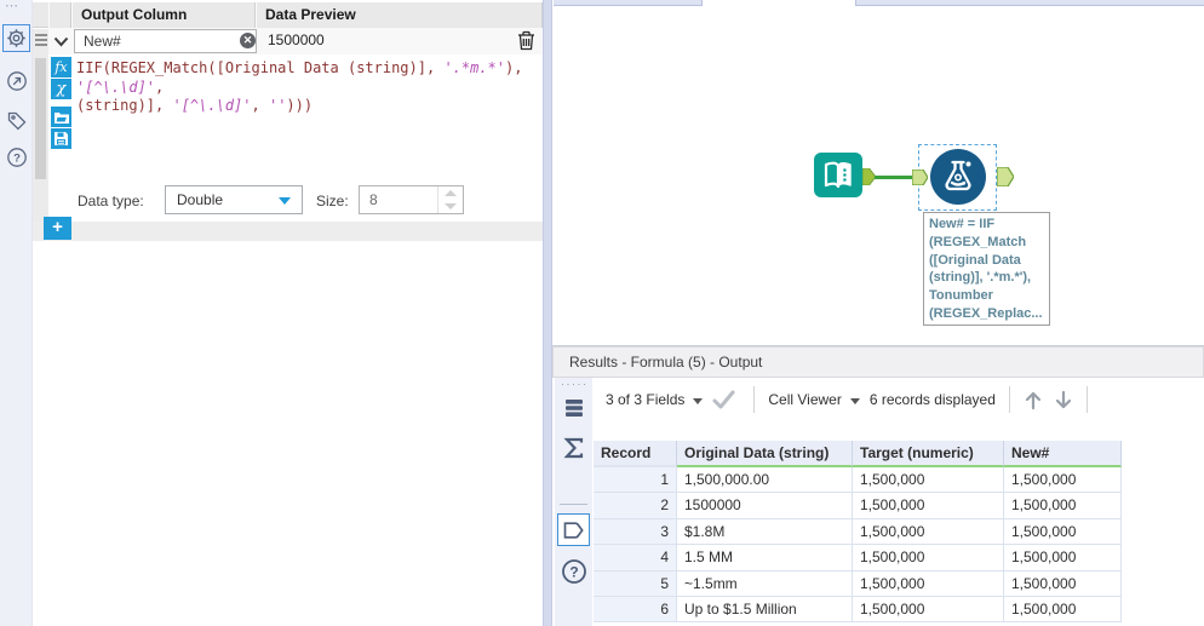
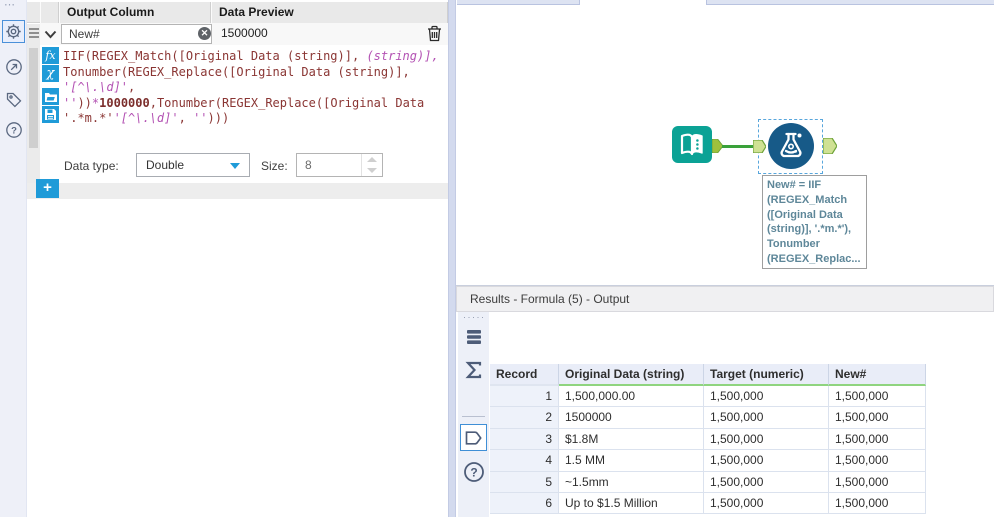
  ⋯
  ?
  Output Column
  Data Preview
  New#
  ✕
  1500000
  fx
  χ
- IIF(REGEX_Match([Original Data (string)], '.*m.*'),
+ IIF(REGEX_Match([Original Data (string)], (string)],
+ Tonumber(REGEX_Replace([Original Data (string)],
  '[^\.\d]',
+ ''))*1000000,Tonumber(REGEX_Replace([Original Data
- (string)], '[^\.\d]', '')))
+ '.*m.*''[^\.\d]', '')))
  Data type:
  Double
  Size:
  8
  +
  New# = IIF
  (REGEX_Match
  ([Original Data
  (string)], '.*m.*'),
  Tonumber
  (REGEX_Replac...
  Results - Formula (5) - Output
  ·····
  ?
- 3 of 3 Fields
- Cell Viewer
- 6 records displayed
  Record
  Original Data (string)
  Target (numeric)
  New#
  1
  1,500,000.00
  1,500,000
  1,500,000
  2
  1500000
  1,500,000
  1,500,000
  3
  $1.8M
  1,500,000
  1,500,000
  4
  1.5 MM
  1,500,000
  1,500,000
  5
  ~1.5mm
  1,500,000
  1,500,000
  6
  Up to $1.5 Million
  1,500,000
  1,500,000
